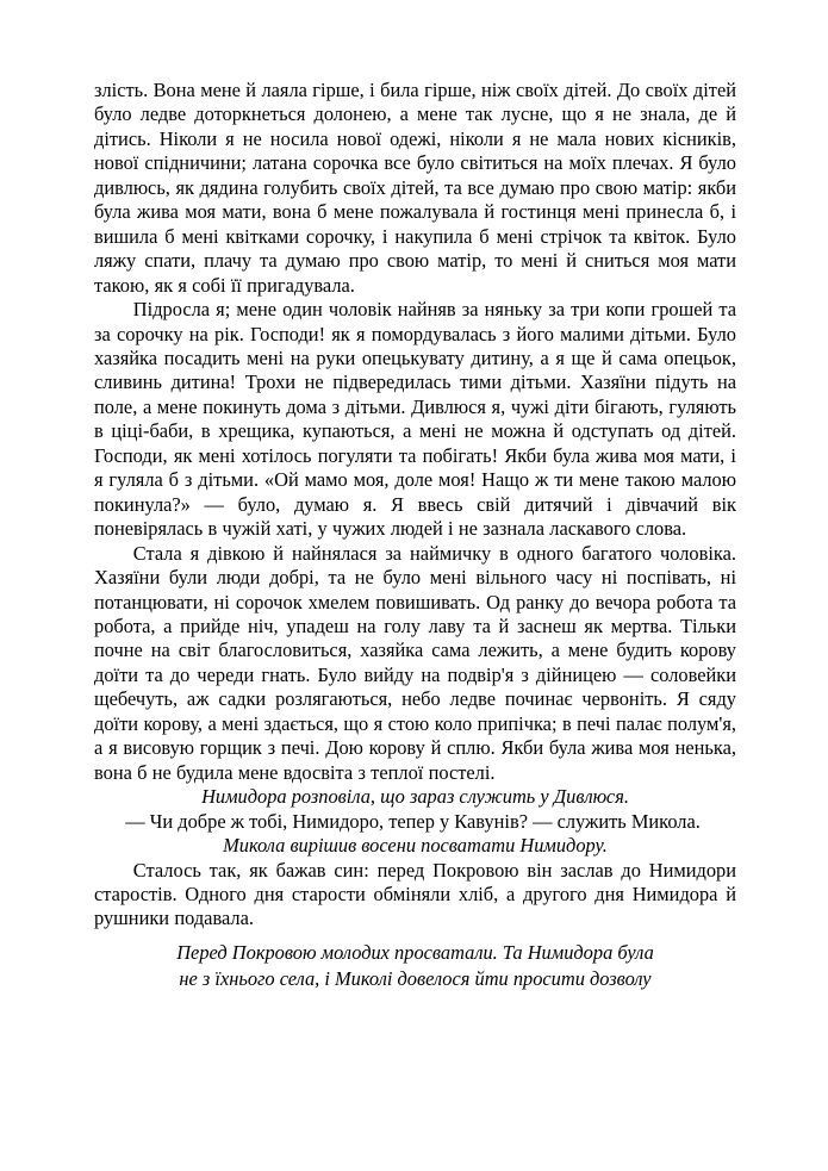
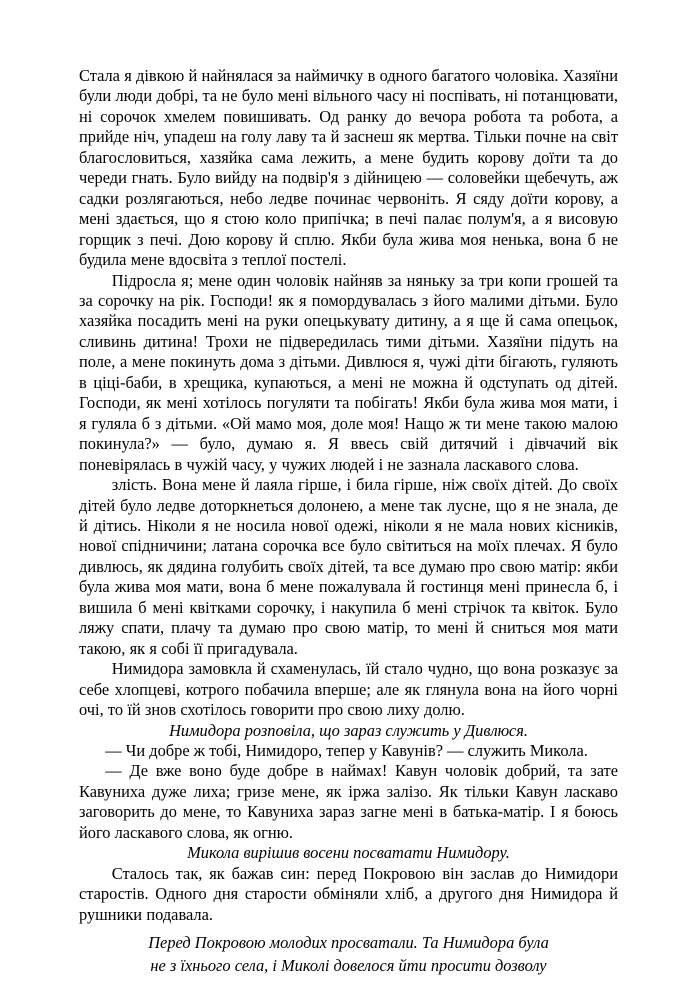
- злість. Вона мене й лаяла гірше, і била гірше, ніж своїх дітей. До своїх дітей було ледве доторкнеться долонею, а мене так лусне, що я не знала, де й дітись. Ніколи я не носила нової одежі, ніколи я не мала нових кісників, нової спідничини; латана сорочка все було світиться на моїх плечах. Я було дивлюсь, як дядина голубить своїх дітей, та все думаю про свою матір: якби була жива моя мати, вона б мене пожалувала й гостинця мені принесла б, і вишила б мені квітками сорочку, і накупила б мені стрічок та квіток. Було ляжу спати, плачу та думаю про свою матір, то мені й сниться моя мати такою, як я собі її пригадувала.
+ Стала я дівкою й найнялася за наймичку в одного багатого чоловіка. Хазяїни були люди добрі, та не було мені вільного часу ні поспівать, ні потанцювати, ні сорочок хмелем повишивать. Од ранку до вечора робота та робота, а прийде ніч, упадеш на голу лаву та й заснеш як мертва. Тільки почне на світ благословиться, хазяйка сама лежить, а мене будить корову доїти та до череди гнать. Було вийду на подвір'я з дійницею — соловейки щебечуть, аж садки розлягаються, небо ледве починає червоніть. Я сяду доїти корову, а мені здається, що я стою коло припічка; в печі палає полум'я, а я висовую горщик з печі. Дою корову й сплю. Якби була жива моя ненька, вона б не будила мене вдосвіта з теплої постелі.
- Підросла я; мене один чоловік найняв за няньку за три копи грошей та за сорочку на рік. Господи! як я помордувалась з його малими дітьми. Було хазяйка посадить мені на руки опецькувату дитину, а я ще й сама опецьок, сливинь дитина! Трохи не підвередилась тими дітьми. Хазяїни підуть на поле, а мене покинуть дома з дітьми. Дивлюся я, чужі діти бігають, гуляють в ціці-баби, в хрещика, купаються, а мені не можна й одступать од дітей. Господи, як мені хотілось погуляти та побігать! Якби була жива моя мати, і я гуляла б з дітьми. «Ой мамо моя, доле моя! Нащо ж ти мене такою малою покинула?» — було, думаю я. Я ввесь свій дитячий і дівчачий вік поневірялась в чужій хаті, у чужих людей і не зазнала ласкавого слова.
+ Підросла я; мене один чоловік найняв за няньку за три копи грошей та за сорочку на рік. Господи! як я помордувалась з його малими дітьми. Було хазяйка посадить мені на руки опецькувату дитину, а я ще й сама опецьок, сливинь дитина! Трохи не підвередилась тими дітьми. Хазяїни підуть на поле, а мене покинуть дома з дітьми. Дивлюся я, чужі діти бігають, гуляють в ціці-баби, в хрещика, купаються, а мені не можна й одступать од дітей. Господи, як мені хотілось погуляти та побігать! Якби була жива моя мати, і я гуляла б з дітьми. «Ой мамо моя, доле моя! Нащо ж ти мене такою малою покинула?» — було, думаю я. Я ввесь свій дитячий і дівчачий вік поневірялась в чужій часу, у чужих людей і не зазнала ласкавого слова.
- Стала я дівкою й найнялася за наймичку в одного багатого чоловіка. Хазяїни були люди добрі, та не було мені вільного часу ні поспівать, ні потанцювати, ні сорочок хмелем повишивать. Од ранку до вечора робота та робота, а прийде ніч, упадеш на голу лаву та й заснеш як мертва. Тільки почне на світ благословиться, хазяйка сама лежить, а мене будить корову доїти та до череди гнать. Було вийду на подвір'я з дійницею — соловейки щебечуть, аж садки розлягаються, небо ледве починає червоніть. Я сяду доїти корову, а мені здається, що я стою коло припічка; в печі палає полум'я, а я висовую горщик з печі. Дою корову й сплю. Якби була жива моя ненька, вона б не будила мене вдосвіта з теплої постелі.
+ злість. Вона мене й лаяла гірше, і била гірше, ніж своїх дітей. До своїх дітей було ледве доторкнеться долонею, а мене так лусне, що я не знала, де й дітись. Ніколи я не носила нової одежі, ніколи я не мала нових кісників, нової спідничини; латана сорочка все було світиться на моїх плечах. Я було дивлюсь, як дядина голубить своїх дітей, та все думаю про свою матір: якби була жива моя мати, вона б мене пожалувала й гостинця мені принесла б, і вишила б мені квітками сорочку, і накупила б мені стрічок та квіток. Було ляжу спати, плачу та думаю про свою матір, то мені й сниться моя мати такою, як я собі її пригадувала.
+ Нимидора замовкла й схаменулась, їй стало чудно, що вона розказує за себе хлопцеві, котрого побачила вперше; але як глянула вона на його чорні очі, то їй знов схотілось говорити про свою лиху долю.
  Нимидора розповіла, що зараз служить у Дивлюся.
  — Чи добре ж тобі, Нимидоро, тепер у Кавунів? — служить Микола.
+ — Де вже воно буде добре в наймах! Кавун чоловік добрий, та зате Кавуниха дуже лиха; гризе мене, як іржа залізо. Як тільки Кавун ласкаво заговорить до мене, то Кавуниха зараз загне мені в батька-матір. І я боюсь його ласкавого слова, як огню.
  Микола вирішив восени посватати Нимидору.
  Сталось так, як бажав син: перед Покровою він заслав до Нимидори старостів. Одного дня старости обміняли хліб, а другого дня Нимидора й рушники подавала.
  Перед Покровою молодих просватали. Та Нимидора була
  не з їхнього села, і Миколі довелося йти просити дозволу
